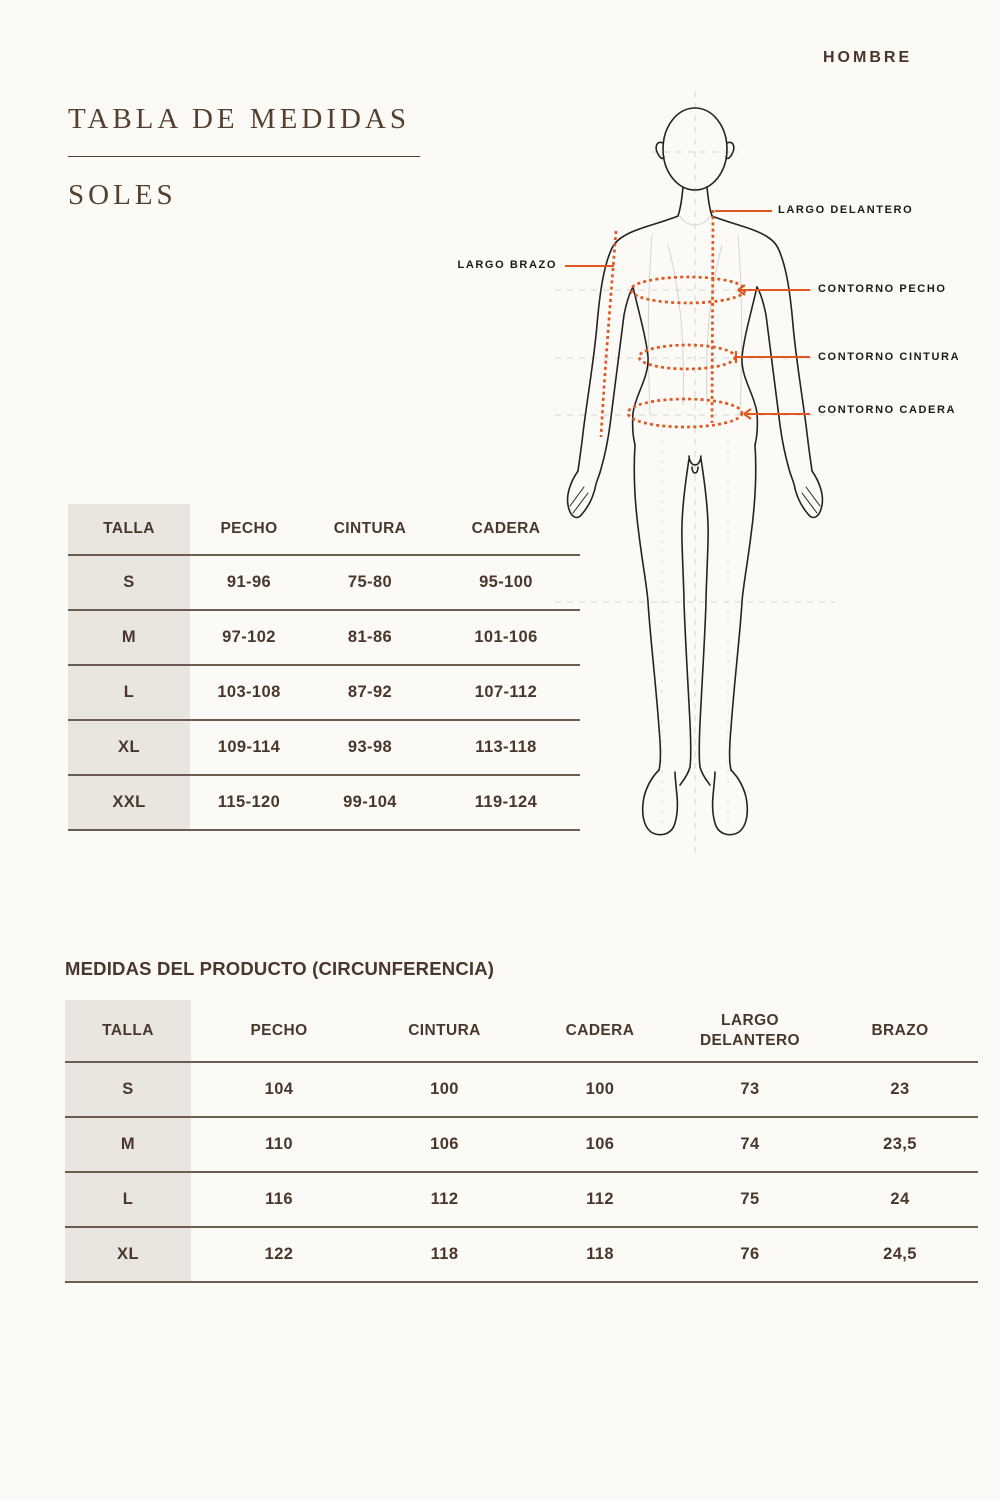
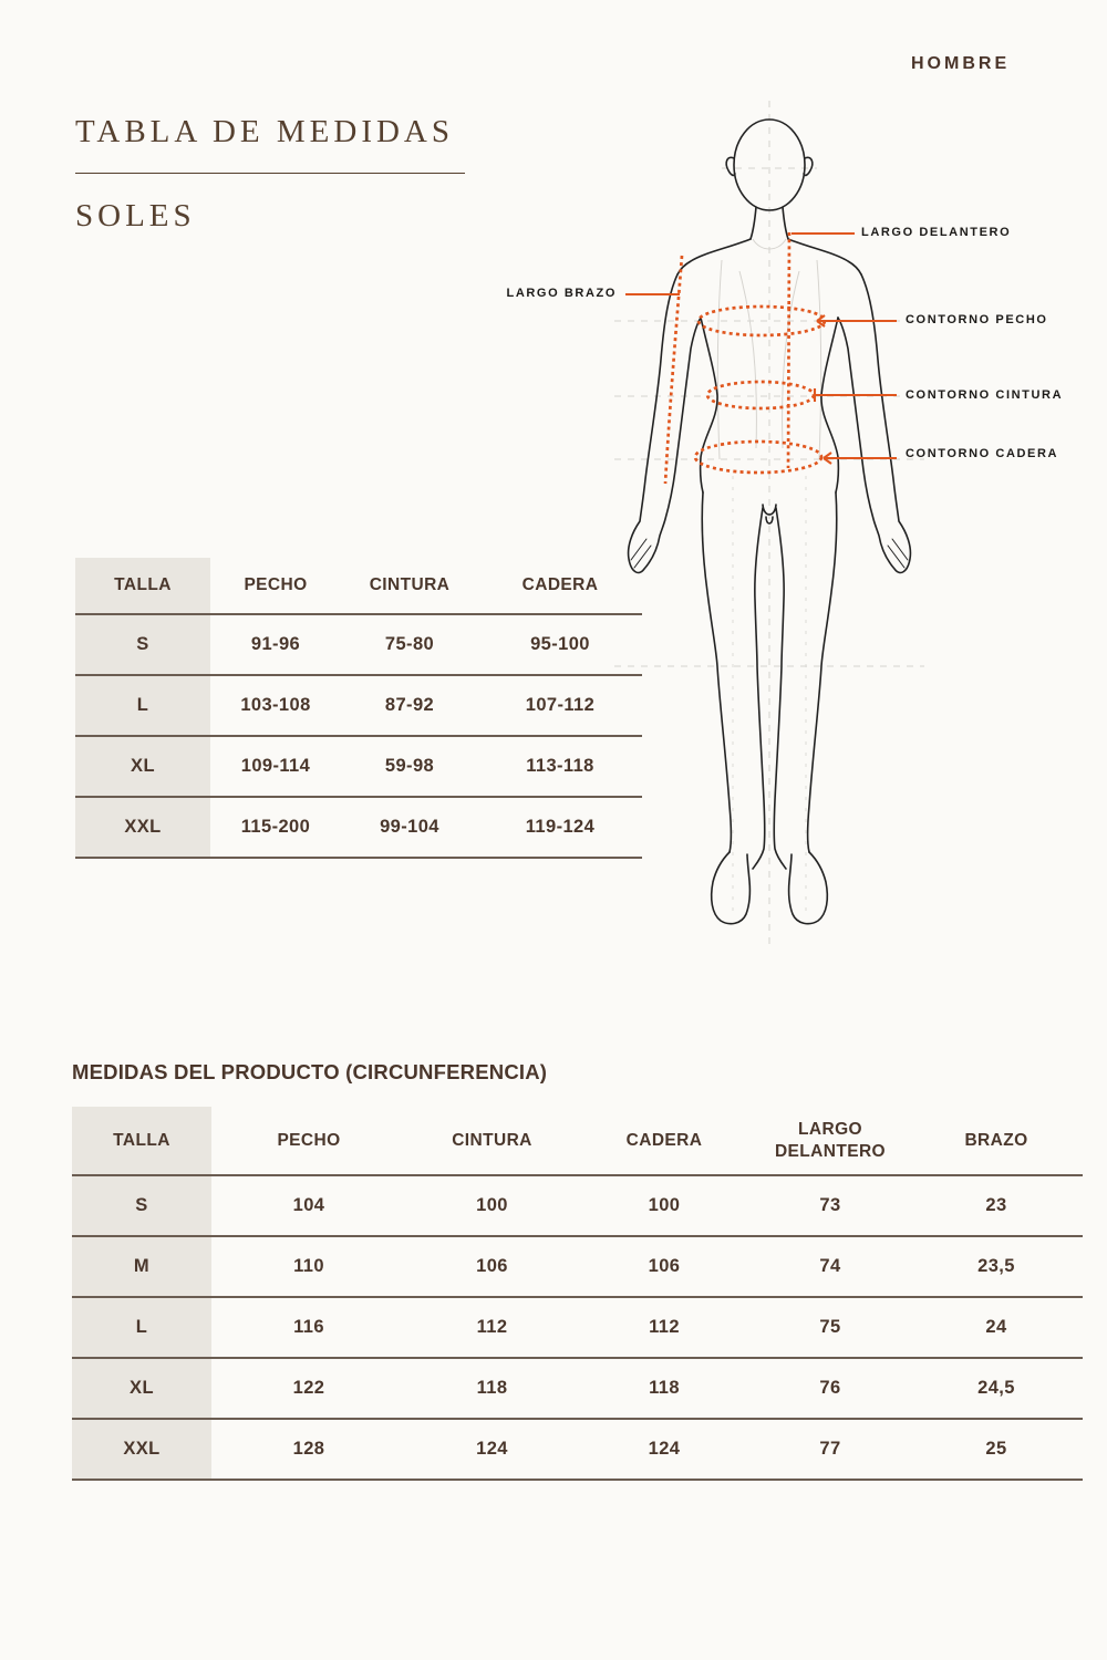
  HOMBRE
  TABLA DE MEDIDAS
  SOLES
  LARGO DELANTERO
  LARGO BRAZO
  CONTORNO PECHO
  CONTORNO CINTURA
  CONTORNO CADERA
  TALLA	PECHO	CINTURA	CADERA
  S	91-96	75-80	95-100
- M	97-102	81-86	101-106
  L	103-108	87-92	107-112
- XL	109-114	93-98	113-118
+ XL	109-114	59-98	113-118
- XXL	115-120	99-104	119-124
+ XXL	115-200	99-104	119-124
  MEDIDAS DEL PRODUCTO (CIRCUNFERENCIA)
  TALLA	PECHO	CINTURA	CADERA	LARGO DELANTERO	BRAZO
  S	104	100	100	73	23
  M	110	106	106	74	23,5
  L	116	112	112	75	24
  XL	122	118	118	76	24,5
+ XXL	128	124	124	77	25
